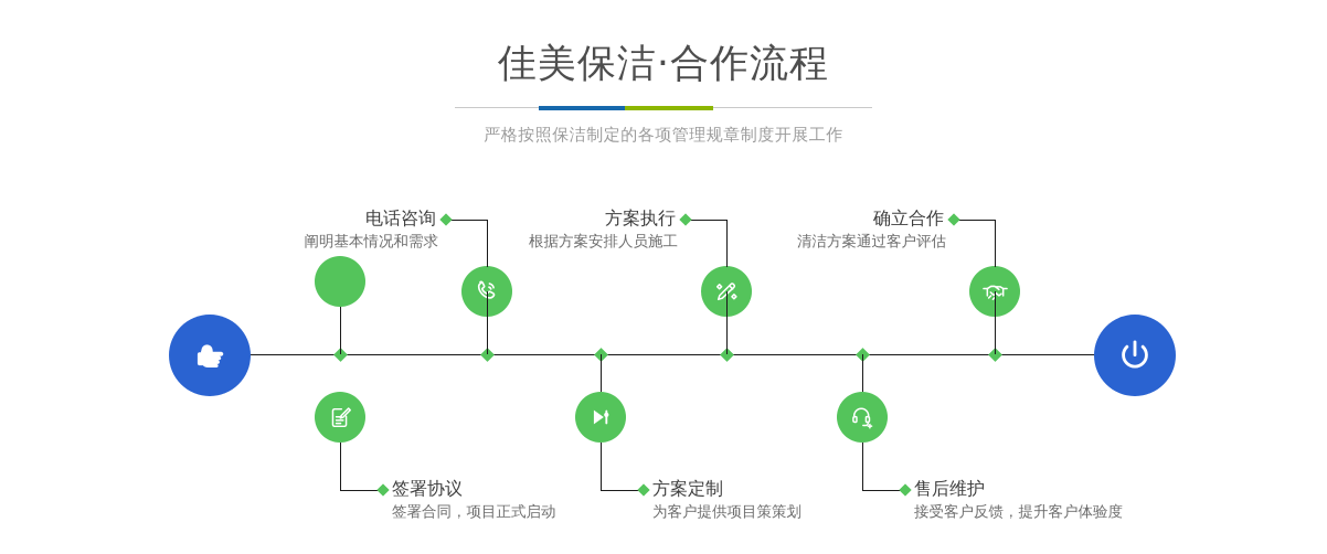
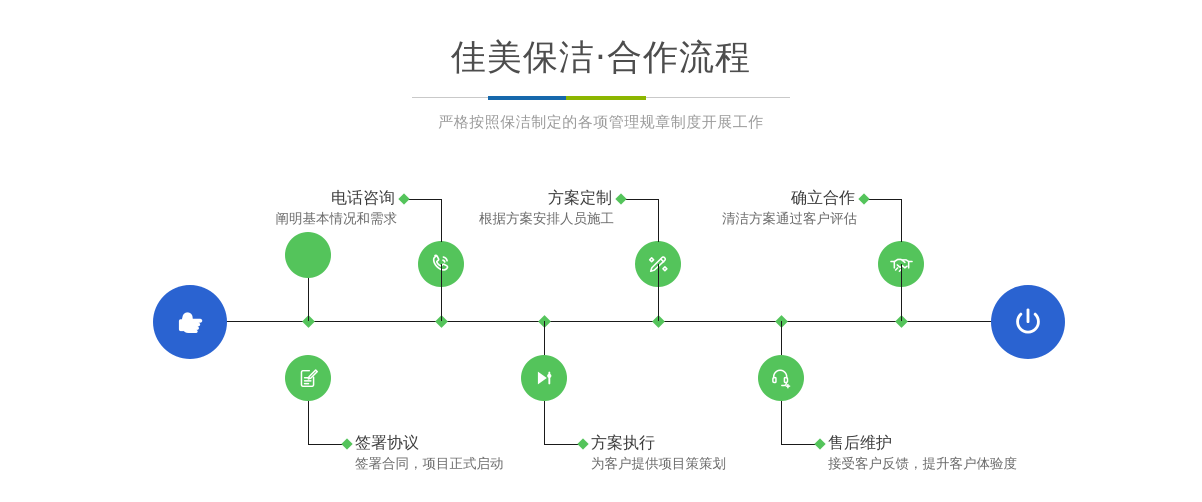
  佳美保洁·合作流程
  严格按照保洁制定的各项管理规章制度开展工作
  电话咨询
  阐明基本情况和需求
  签署协议
  签署合同，项目正式启动
- 方案执行
+ 方案定制
  根据方案安排人员施工
- 方案定制
+ 方案执行
  为客户提供项目策策划
  确立合作
  清洁方案通过客户评估
  售后维护
  接受客户反馈，提升客户体验度
